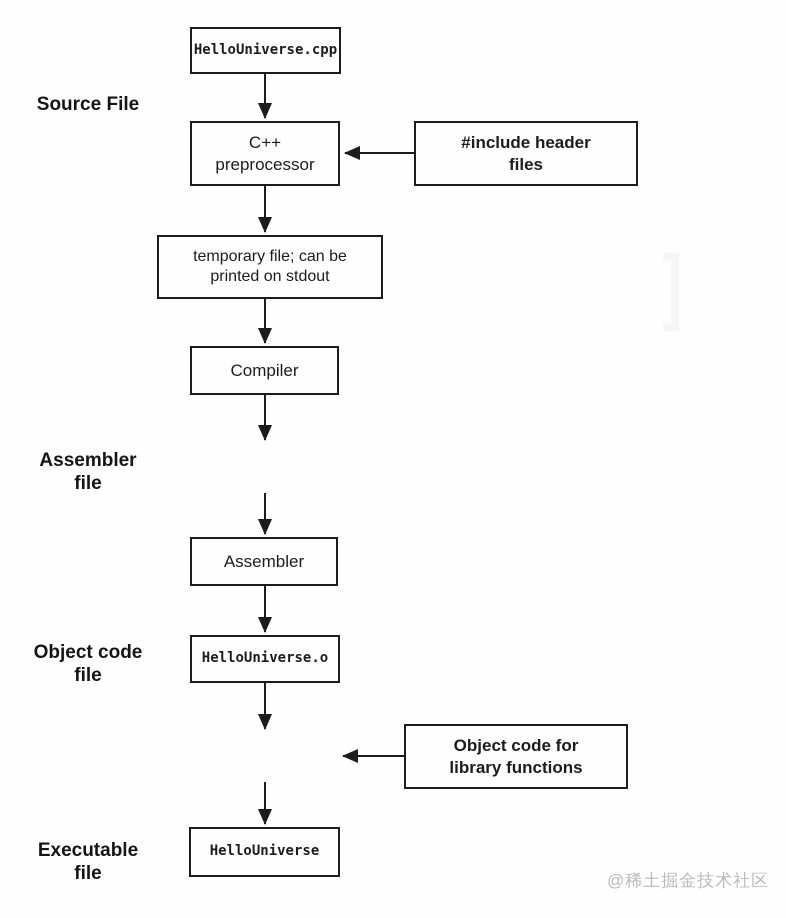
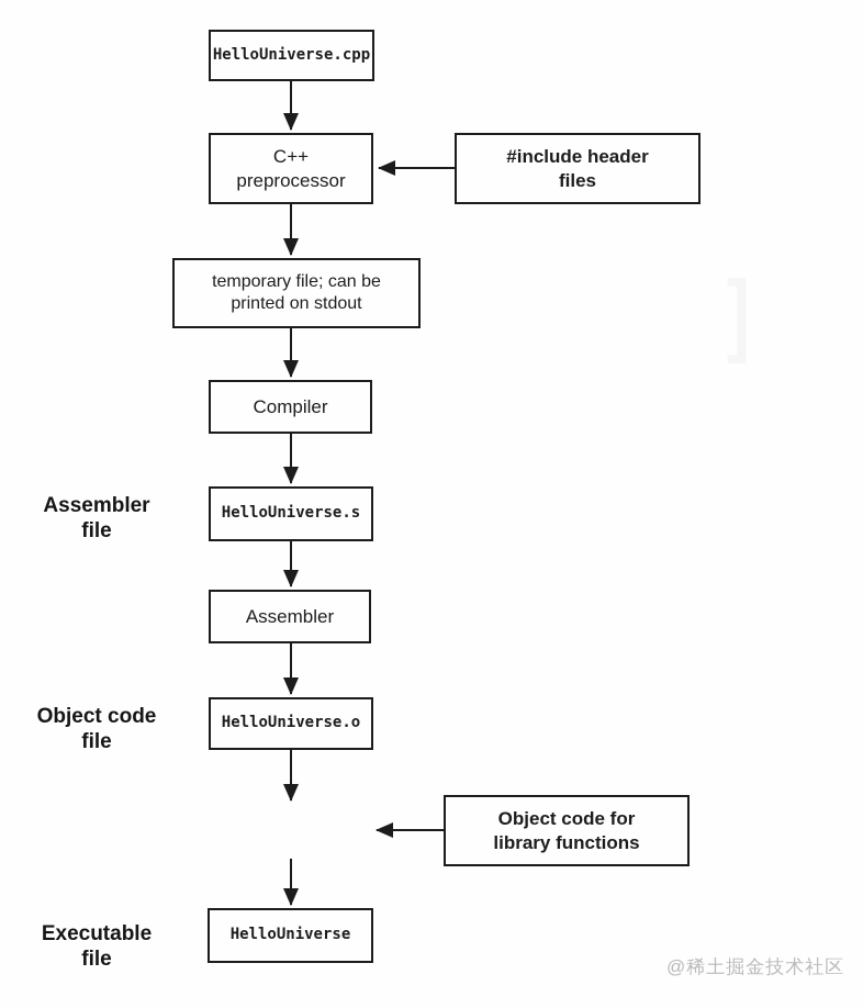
- Source File
  Assembler
  file
  Object code
  file
  Executable
  file
  HelloUniverse.cpp
  C++
  preprocessor
  #include header
  files
  temporary file; can be
  printed on stdout
  Compiler
+ HelloUniverse.s
  Assembler
  HelloUniverse.o
  Object code for
  library functions
  HelloUniverse
  @稀土掘金技术社区
